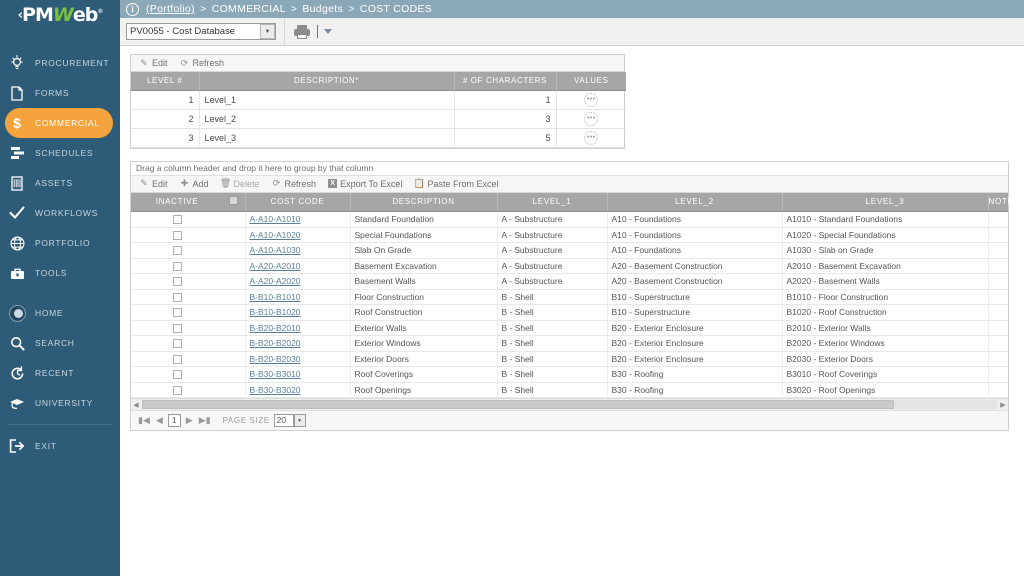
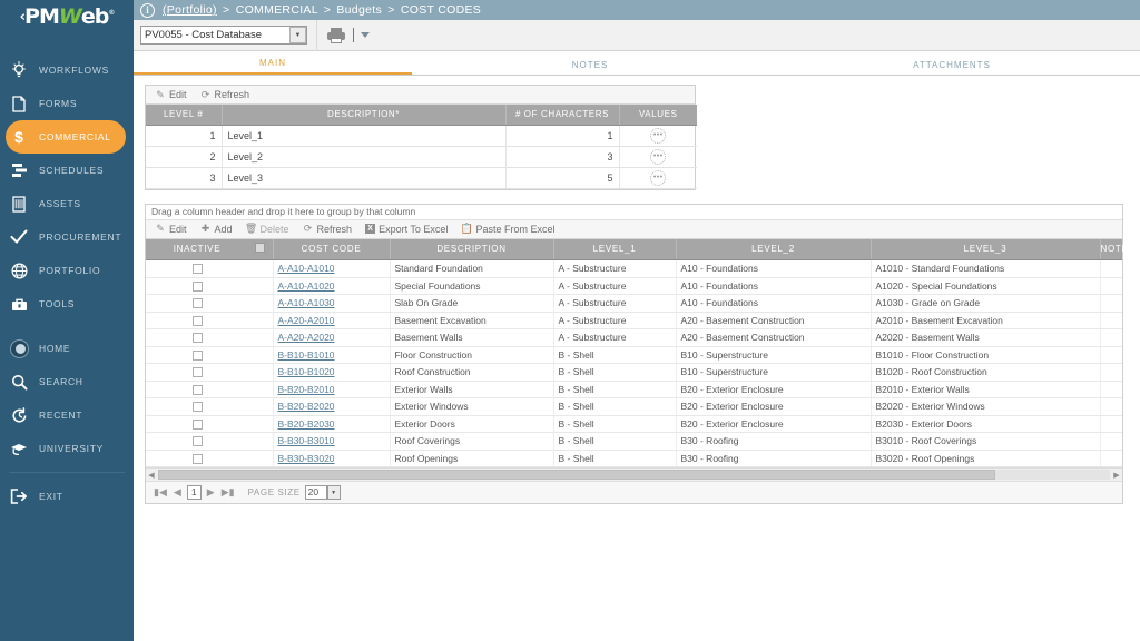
  ‹PMWeb
- PROCUREMENT
+ WORKFLOWS
  FORMS
  $
  COMMERCIAL
  SCHEDULES
  ASSETS
- WORKFLOWS
+ PROCUREMENT
  PORTFOLIO
  TOOLS
  HOME
  SEARCH
  RECENT
  UNIVERSITY
  EXIT
  i
  (Portfolio) > COMMERCIAL > Budgets > COST CODES
  PV0055 - Cost Database
+ MAIN
+ NOTES
+ ATTACHMENTS
  ✎
  Edit
  ⟳
  Refresh
  LEVEL #	DESCRIPTION*	# OF CHARACTERS	VALUES
  1	Level_1	1
  2	Level_2	3
  3	Level_3	5
  Drag a column header and drop it here to group by that column
  ✎
  Edit
  ✚
  Add
  🗑
  Delete
  ⟳
  Refresh
  Export To Excel
  📋
  Paste From Excel
  INACTIVE		COST CODE	DESCRIPTION	LEVEL_1	LEVEL_2	LEVEL_3	NOTES
  		A-A10-A1010	Standard Foundation	A - Substructure	A10 - Foundations	A1010 - Standard Foundations
  		A-A10-A1020	Special Foundations	A - Substructure	A10 - Foundations	A1020 - Special Foundations
- 		A-A10-A1030	Slab On Grade	A - Substructure	A10 - Foundations	A1030 - Slab on Grade
+ 		A-A10-A1030	Slab On Grade	A - Substructure	A10 - Foundations	A1030 - Grade on Grade
  		A-A20-A2010	Basement Excavation	A - Substructure	A20 - Basement Construction	A2010 - Basement Excavation
  		A-A20-A2020	Basement Walls	A - Substructure	A20 - Basement Construction	A2020 - Basement Walls
  		B-B10-B1010	Floor Construction	B - Shell	B10 - Superstructure	B1010 - Floor Construction
  		B-B10-B1020	Roof Construction	B - Shell	B10 - Superstructure	B1020 - Roof Construction
  		B-B20-B2010	Exterior Walls	B - Shell	B20 - Exterior Enclosure	B2010 - Exterior Walls
  		B-B20-B2020	Exterior Windows	B - Shell	B20 - Exterior Enclosure	B2020 - Exterior Windows
  		B-B20-B2030	Exterior Doors	B - Shell	B20 - Exterior Enclosure	B2030 - Exterior Doors
  		B-B30-B3010	Roof Coverings	B - Shell	B30 - Roofing	B3010 - Roof Coverings
  		B-B30-B3020	Roof Openings	B - Shell	B30 - Roofing	B3020 - Roof Openings
  ▮◀
  ◀
  1
  ▶
  ▶▮
  PAGE SIZE
  20
